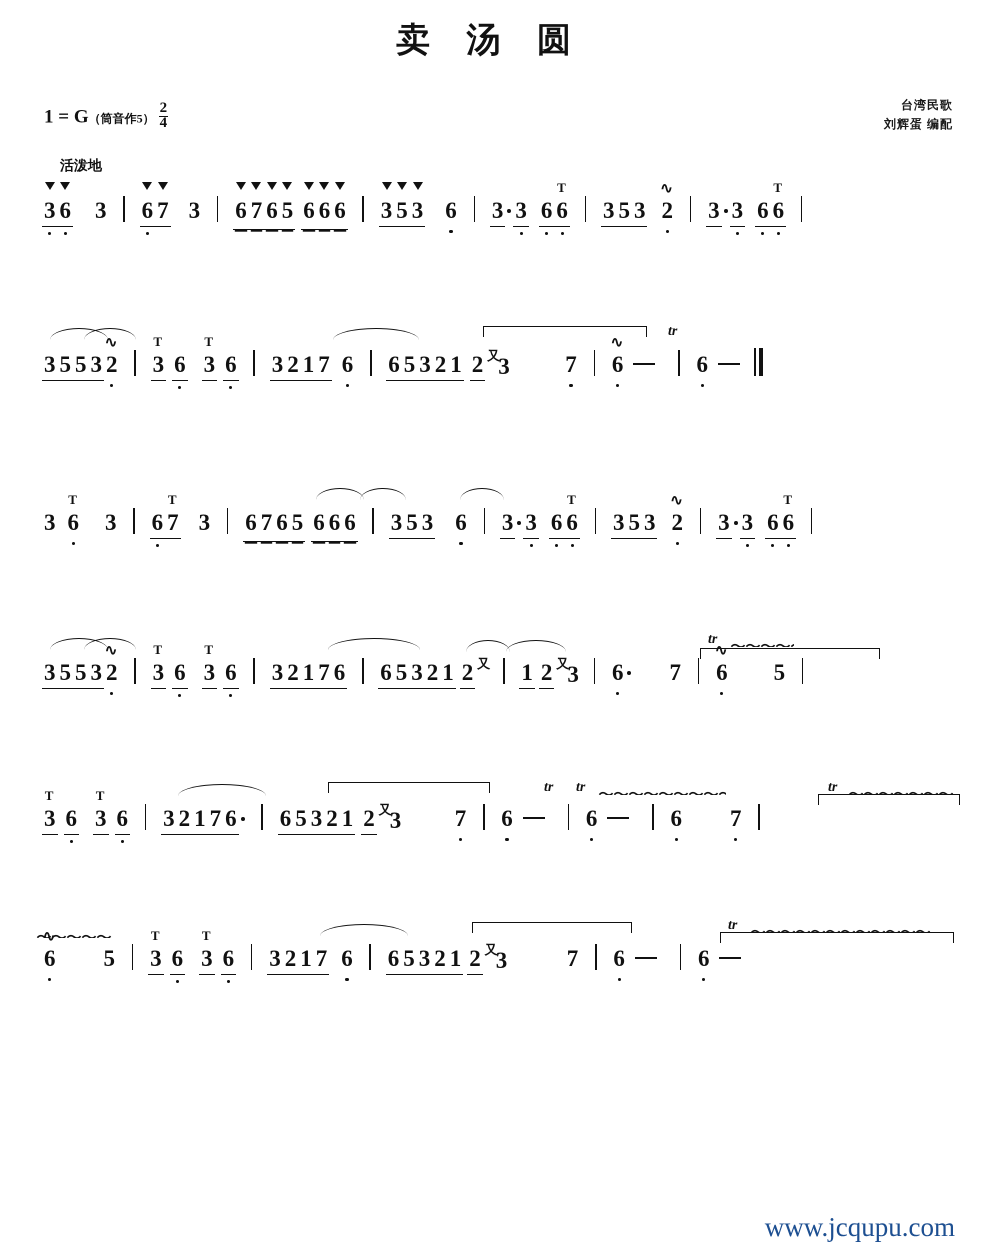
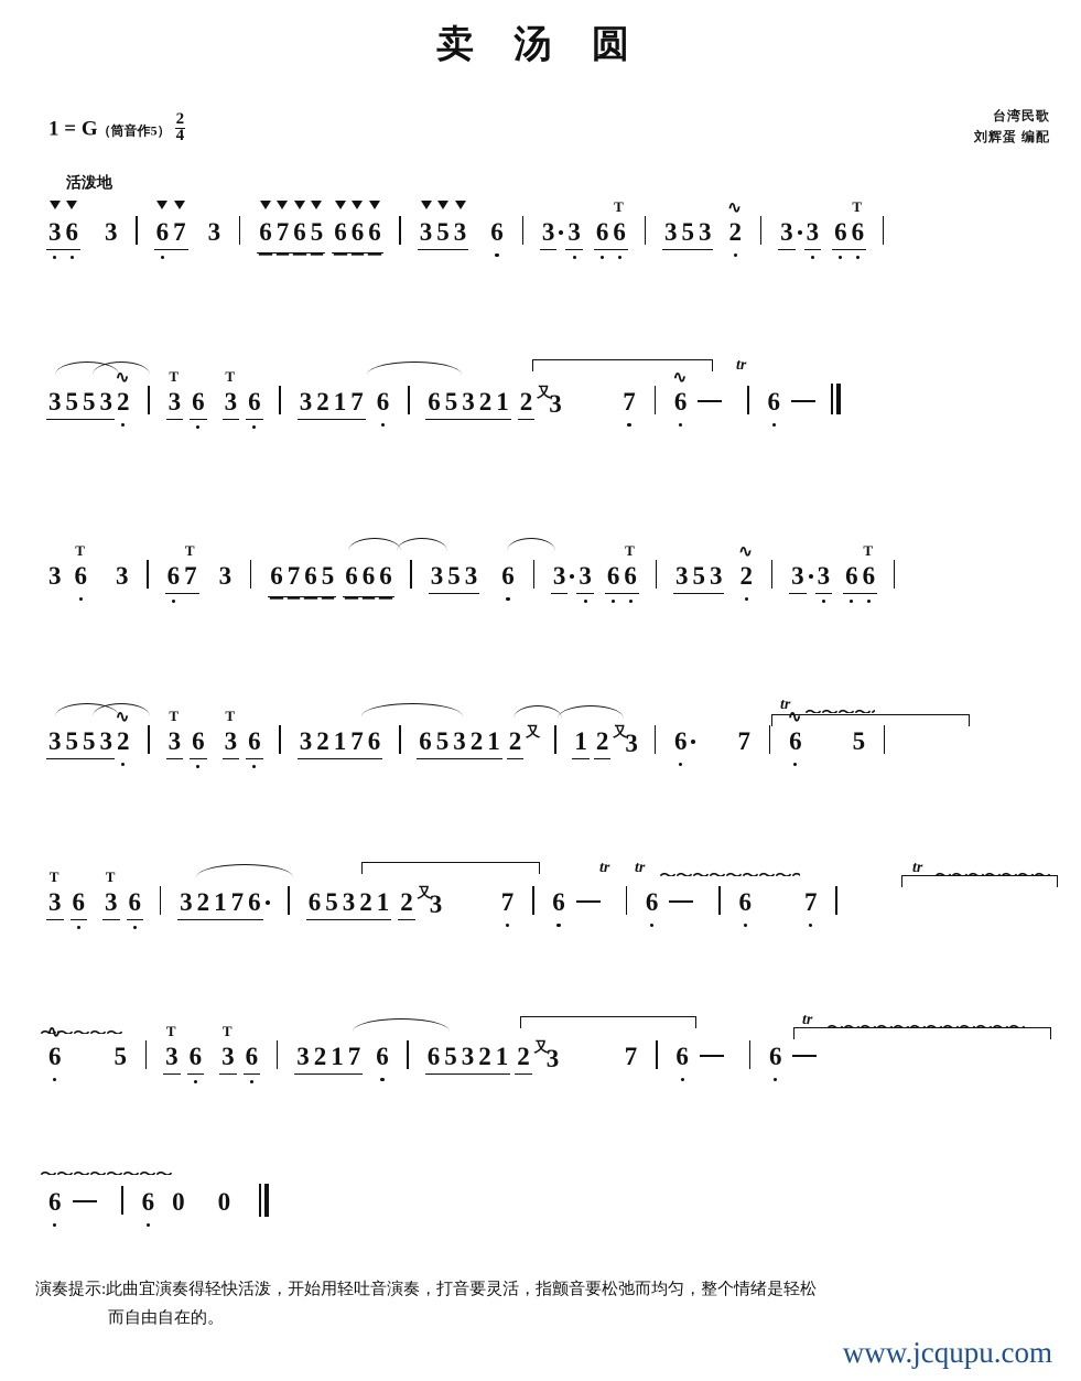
  卖 汤 圆
  1 = G（筒音作5）
  2
  4
  台湾民歌
  刘辉蛋 编配
  活泼地
  3 6 3 6 7 3 6 7 6 5 6 6 6 3 5 3 6 3 3 6 6 3 5 3 2 3 3 6 6
  3 5 5 3 2 3 6 3 6 3 2 1 7 6 6 5 3 2 1 2 又3
  tr
  7 6 6
  3 6 3 6 7 3 6 7 6 5 6 6 6 3 5 3 6 3 3 6 6 3 5 3 2 3 3 6 6
  3 5 5 3 2 3 6 3 6 3 2 1 7 6 6 5 3 2 1 2 又 1 2 又3 6 7 6 5
  tr
  3 6 3 6 3 2 1 7 6 6 5 3 2 1 2 又3
  tr
  7 6 6 6 7
  tr
  tr
  6 5 3 6 3 6 3 2 1 7 6 6 5 3 2 1 2 又3 7 6 6
  tr
+ 6 6 0 0
+ 演奏提示:此曲宜演奏得轻快活泼，开始用轻吐音演奏，打音要灵活，指颤音要松弛而均匀，整个情绪是轻松
+ 而自由自在的。
  www.jcqupu.com
